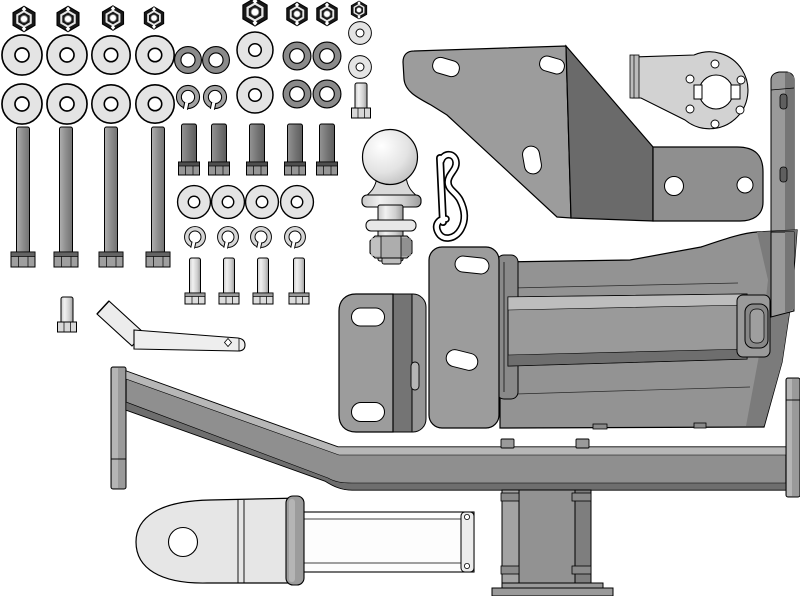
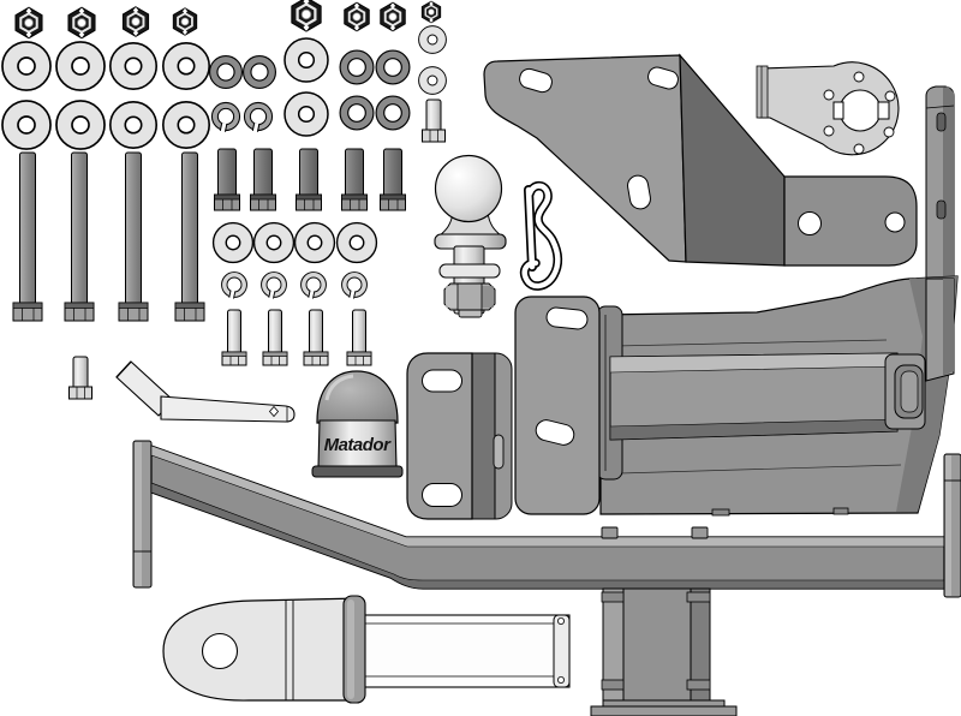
+ Matador
